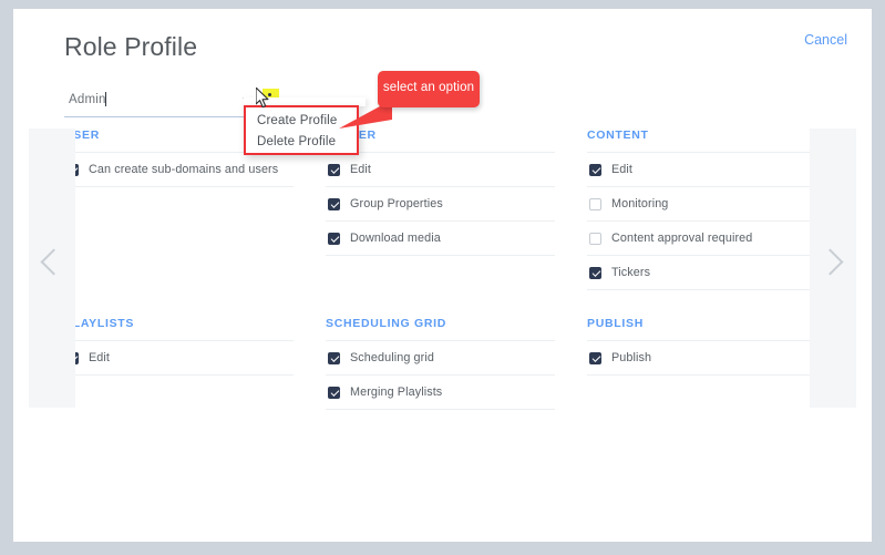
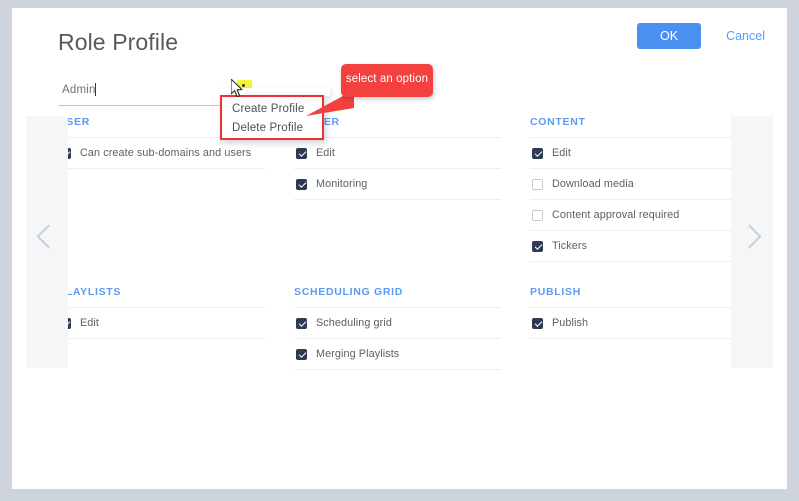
  Role Profile
+ OK
  Cancel
  Admin
  SER
  Can create sub-domains and users
  Edit
- Group Properties
- Download media
+ Monitoring
  CONTENT
  Edit
- Monitoring
+ Download media
  Content approval required
  Tickers
  LAYLISTS
  Edit
  SCHEDULING GRID
  Scheduling grid
  Merging Playlists
  PUBLISH
  Publish
  Create Profile
  Delete Profile
  select an option
